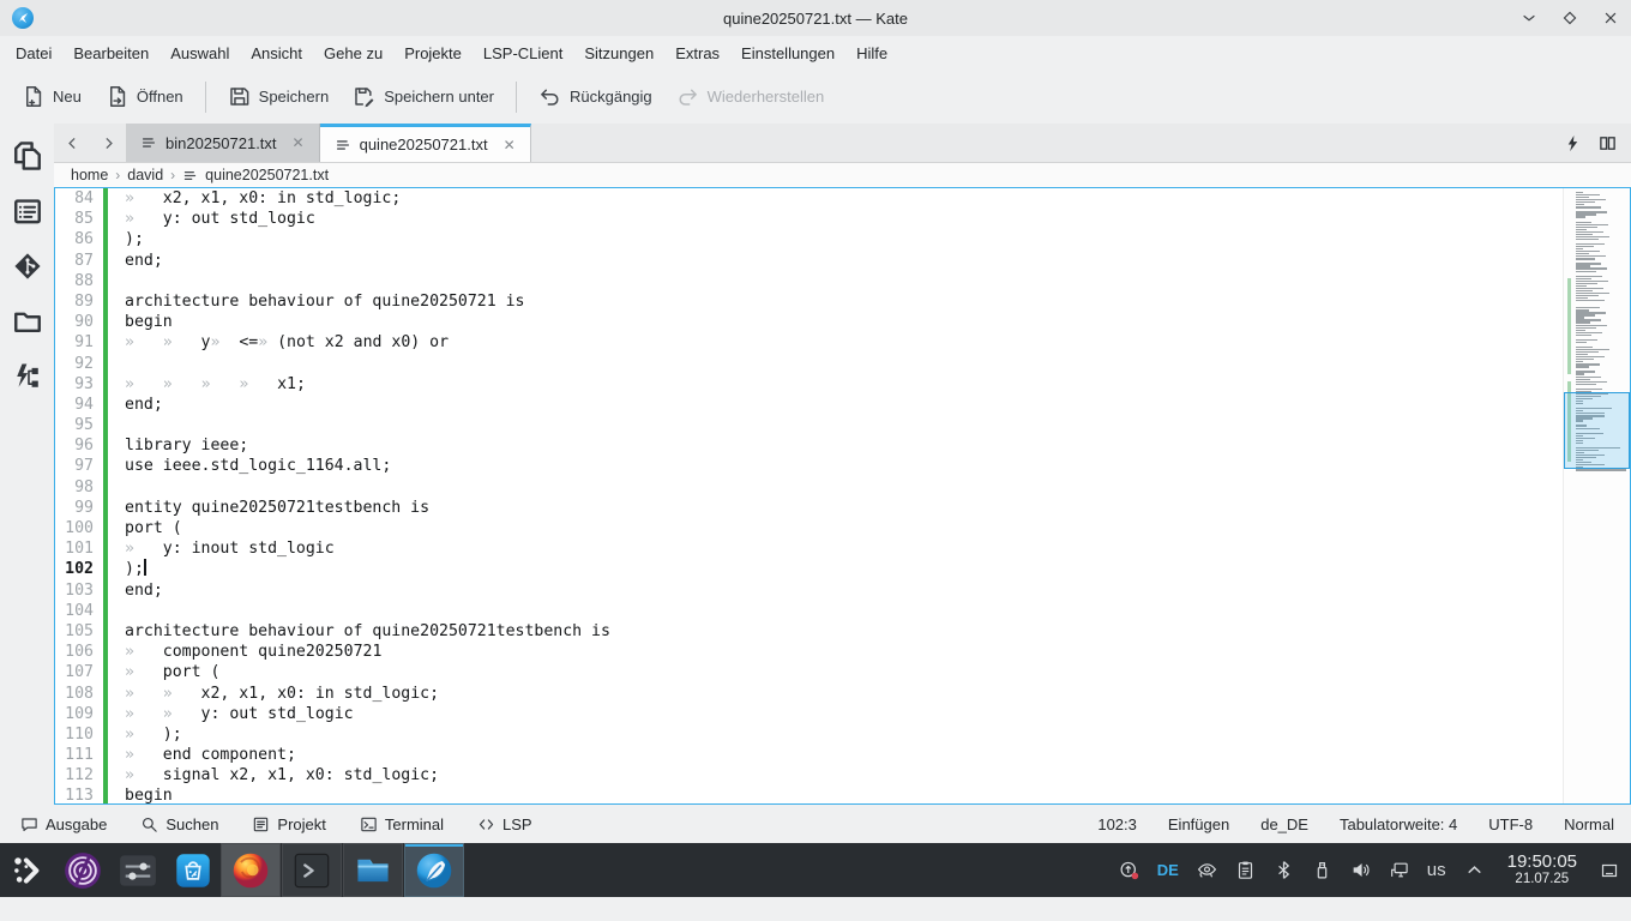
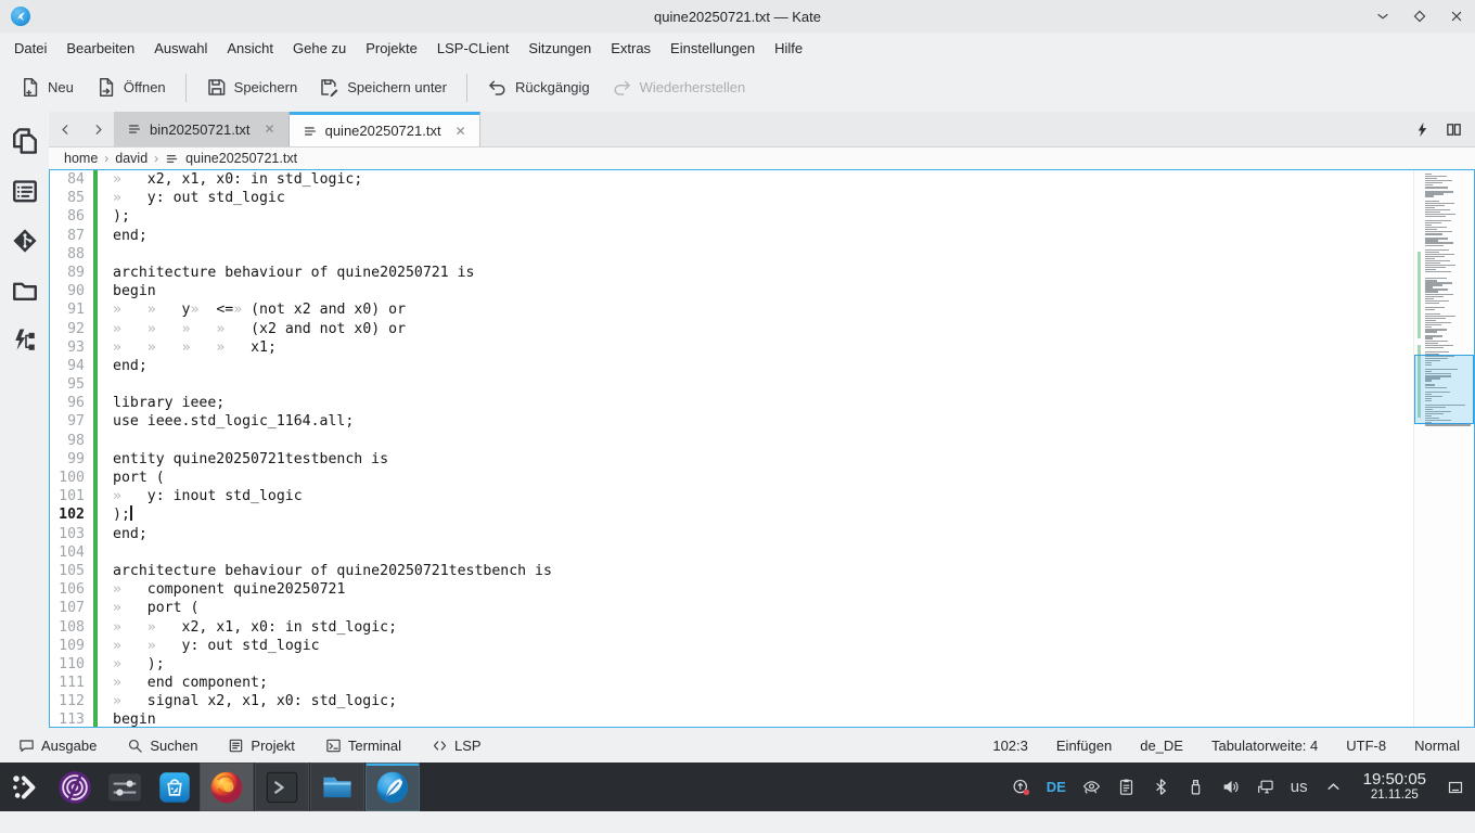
  quine20250721.txt — Kate
  Datei
  Bearbeiten
  Auswahl
  Ansicht
  Gehe zu
  Projekte
  LSP-CLient
  Sitzungen
  Extras
  Einstellungen
  Hilfe
  Neu
  Öffnen
  Speichern
  Speichern unter
  Rückgängig
  Wiederherstellen
  bin20250721.txt
  ✕
  quine20250721.txt
  ✕
  home
  ›
  david
  ›
  quine20250721.txt
  84
  » x2, x1, x0: in std_logic;
  85
  » y: out std_logic
  86
  );
  87
  end;
  88
  89
  architecture behaviour of quine20250721 is
  90
  begin
  91
  » » y» <=» (not x2 and x0) or
  92
+ » » » » (x2 and not x0) or
  93
  » » » » x1;
  94
  end;
  95
  96
  library ieee;
  97
  use ieee.std_logic_1164.all;
  98
  99
  entity quine20250721testbench is
  100
  port (
  101
  » y: inout std_logic
  102
  );
  103
  end;
  104
  105
  architecture behaviour of quine20250721testbench is
  106
  » component quine20250721
  107
  » port (
  108
  » » x2, x1, x0: in std_logic;
  109
  » » y: out std_logic
  110
  » );
  111
  » end component;
  112
  » signal x2, x1, x0: std_logic;
  113
  begin
  Ausgabe
  Suchen
  Projekt
  Terminal
  LSP
  102:3
  Einfügen
  de_DE
  Tabulatorweite: 4
  UTF-8
  Normal
  DE
  us
  19:50:05
- 21.07.25
+ 21.11.25
